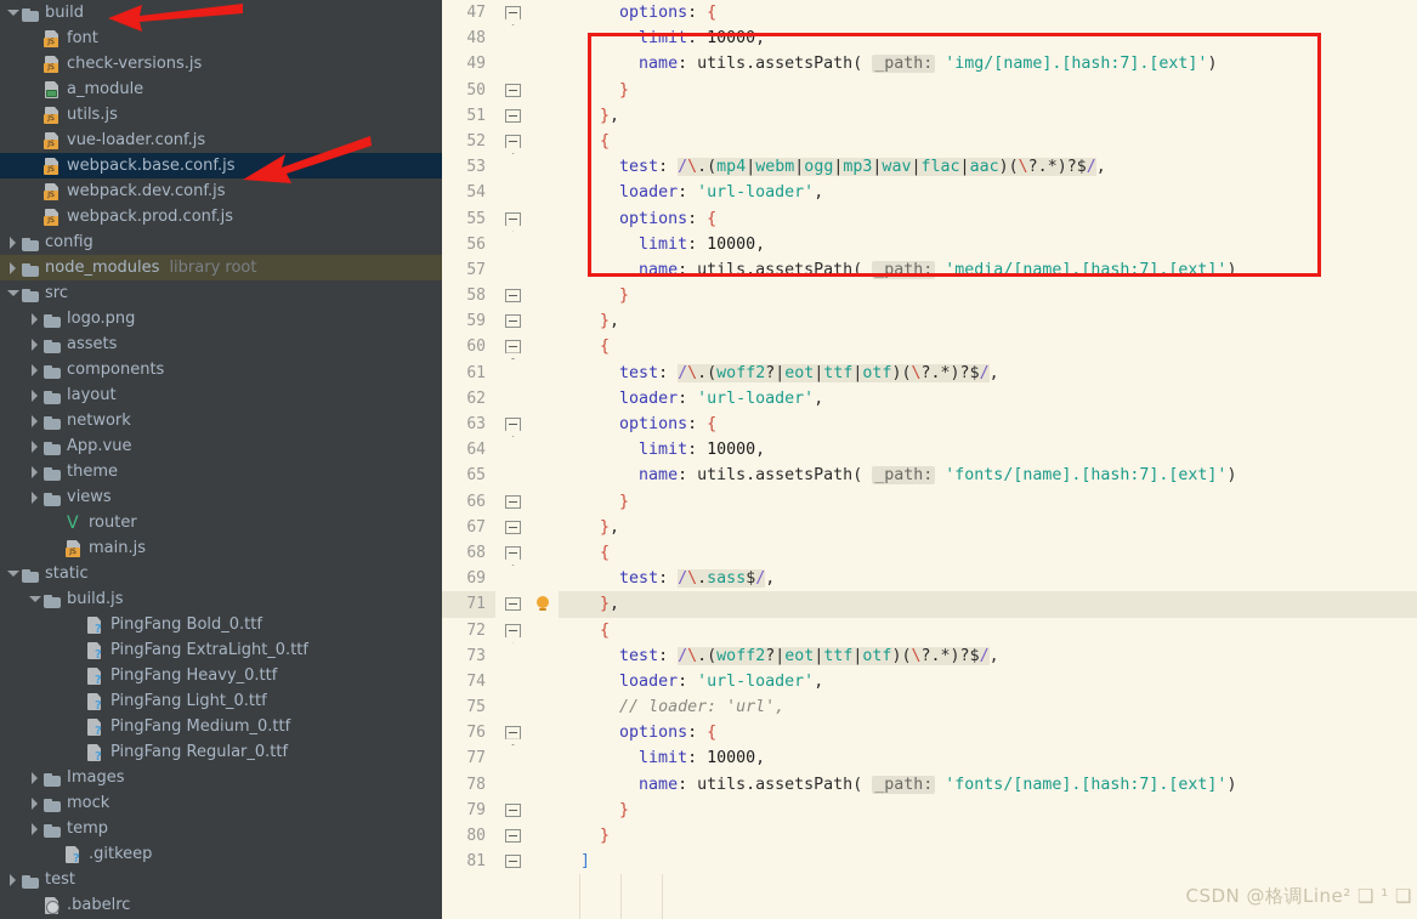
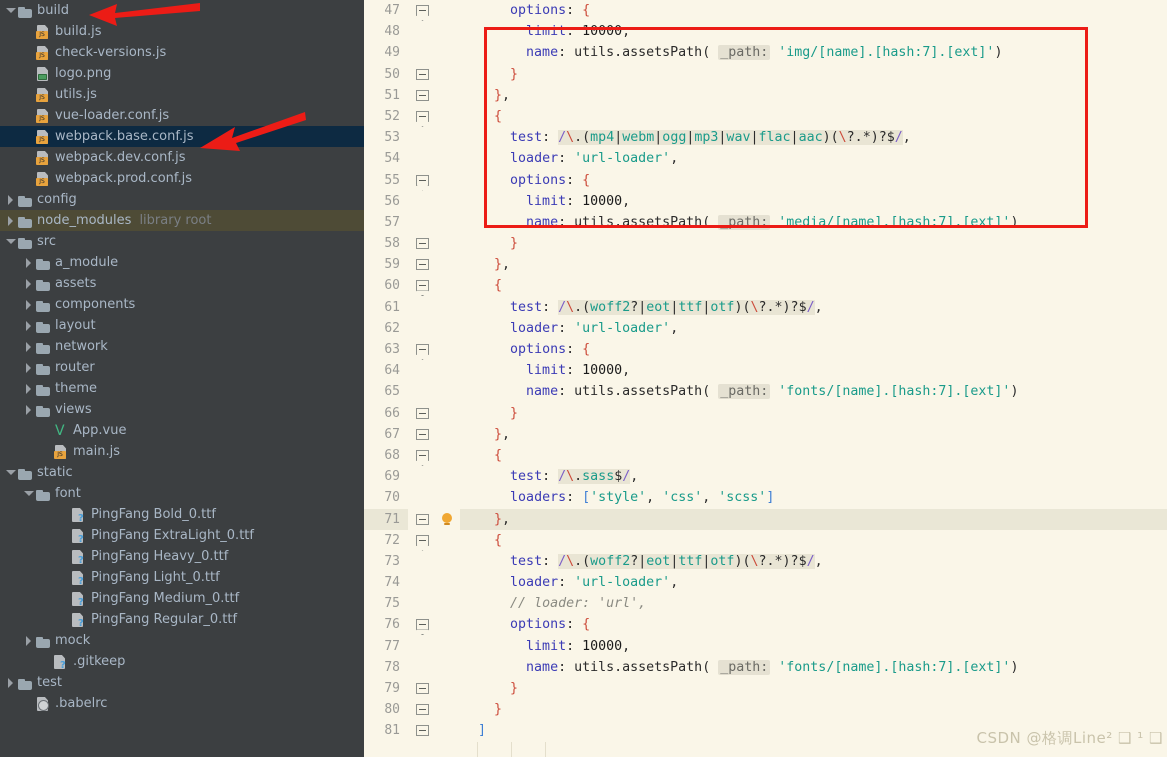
  build
- font
+ build.js
  check-versions.js
- a_module
+ logo.png
  utils.js
  vue-loader.conf.js
  webpack.base.conf.js
  webpack.dev.conf.js
  webpack.prod.conf.js
  config
  node_modules
  library root
  src
- logo.png
+ a_module
  assets
  components
  layout
  network
- App.vue
+ router
  theme
  views
- router
+ App.vue
  main.js
  static
- build.js
+ font
  PingFang Bold_0.ttf
  PingFang ExtraLight_0.ttf
  PingFang Heavy_0.ttf
  PingFang Light_0.ttf
  PingFang Medium_0.ttf
  PingFang Regular_0.ttf
- Images
  mock
- temp
  .gitkeep
  test
  .babelrc
  47
  options: {
  48
  limit: 10000,
  49
  name: utils.assetsPath( _path: 'img/[name].[hash:7].[ext]')
  50
  }
  51
  },
  52
  {
  53
  test: /\.(mp4|webm|ogg|mp3|wav|flac|aac)(\?.*)?$/,
  54
  loader: 'url-loader',
  55
  options: {
  56
  limit: 10000,
  57
  name: utils.assetsPath( _path: 'media/[name].[hash:7].[ext]')
  58
  }
  59
  },
  60
  {
  61
  test: /\.(woff2?|eot|ttf|otf)(\?.*)?$/,
  62
  loader: 'url-loader',
  63
  options: {
  64
  limit: 10000,
  65
  name: utils.assetsPath( _path: 'fonts/[name].[hash:7].[ext]')
  66
  }
  67
  },
  68
  {
  69
  test: /\.sass$/,
+ 70
+ loaders: ['style', 'css', 'scss']
  71
  },
  72
  {
  73
  test: /\.(woff2?|eot|ttf|otf)(\?.*)?$/,
  74
  loader: 'url-loader',
  75
  // loader: 'url',
  76
  options: {
  77
  limit: 10000,
  78
  name: utils.assetsPath( _path: 'fonts/[name].[hash:7].[ext]')
  79
  }
  80
  }
  81
  ]
  CSDN @格调Line² ❑ ¹ ❑
